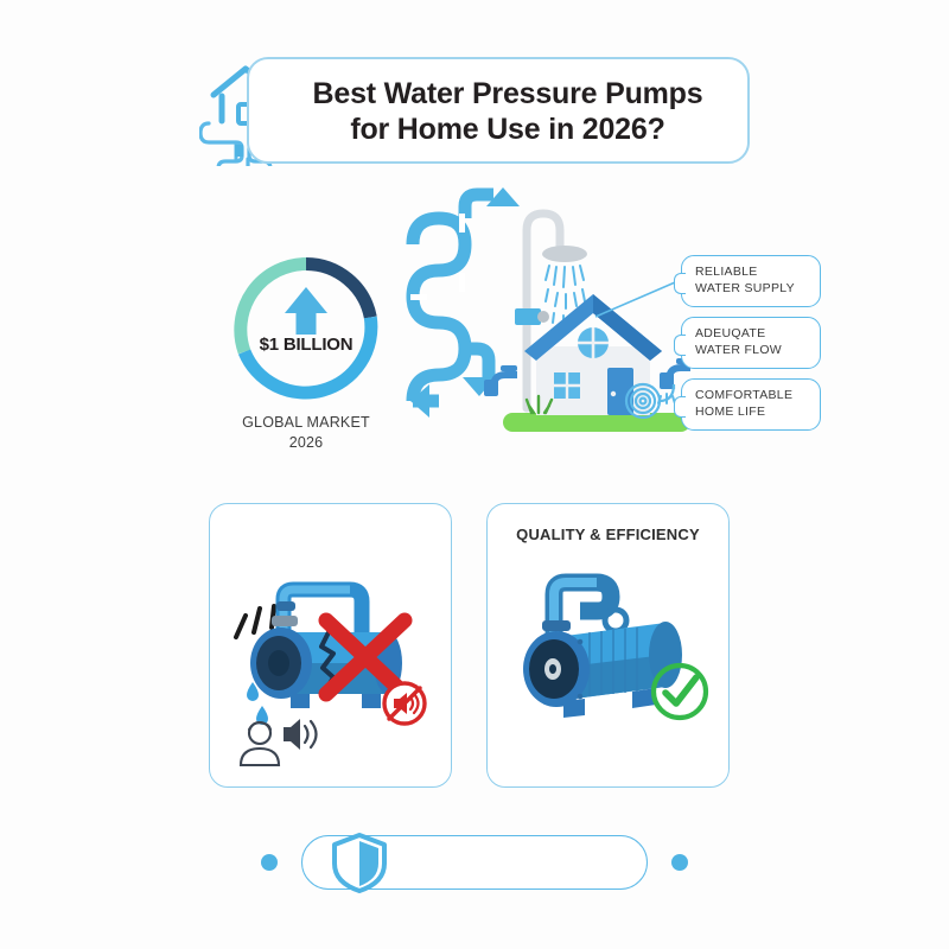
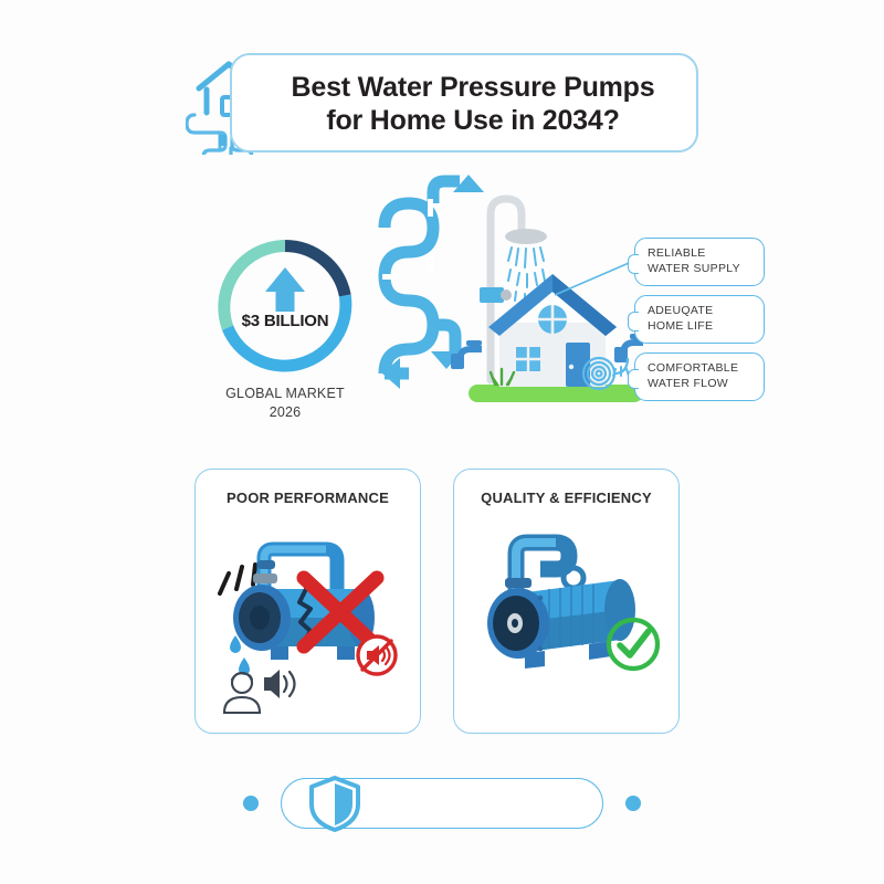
  Best Water Pressure Pumps
- for Home Use in 2026?
+ for Home Use in 2034?
- $1 BILLION
+ $3 BILLION
  GLOBAL MARKET
  2026
  RELIABLE
  WATER SUPPLY
  ADEUQATE
- WATER FLOW
+ HOME LIFE
  COMFORTABLE
- HOME LIFE
+ WATER FLOW
+ POOR PERFORMANCE
  QUALITY & EFFICIENCY
